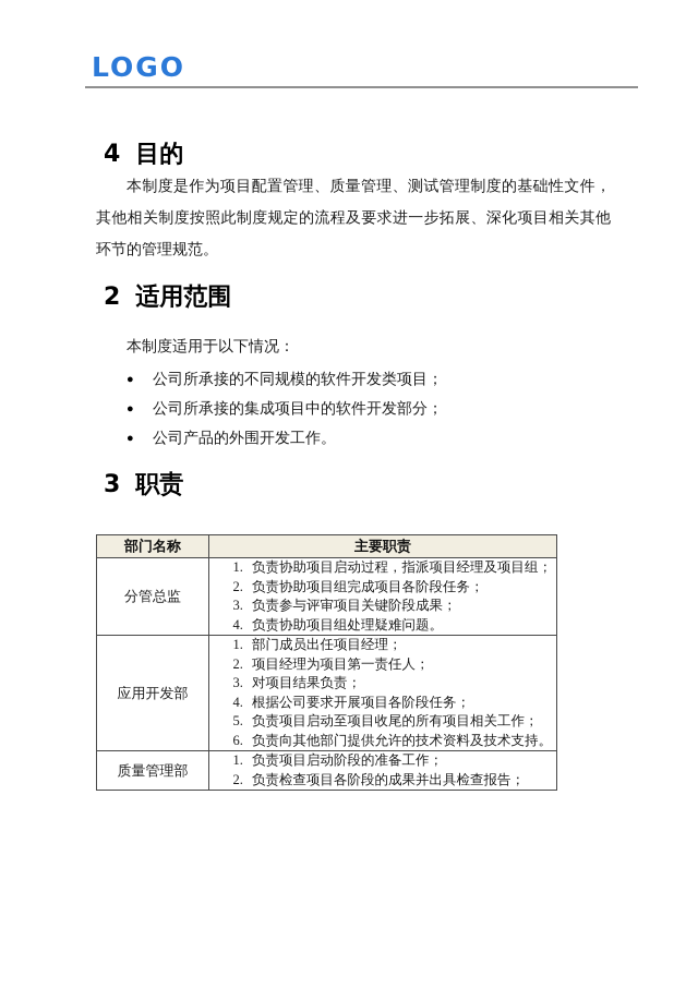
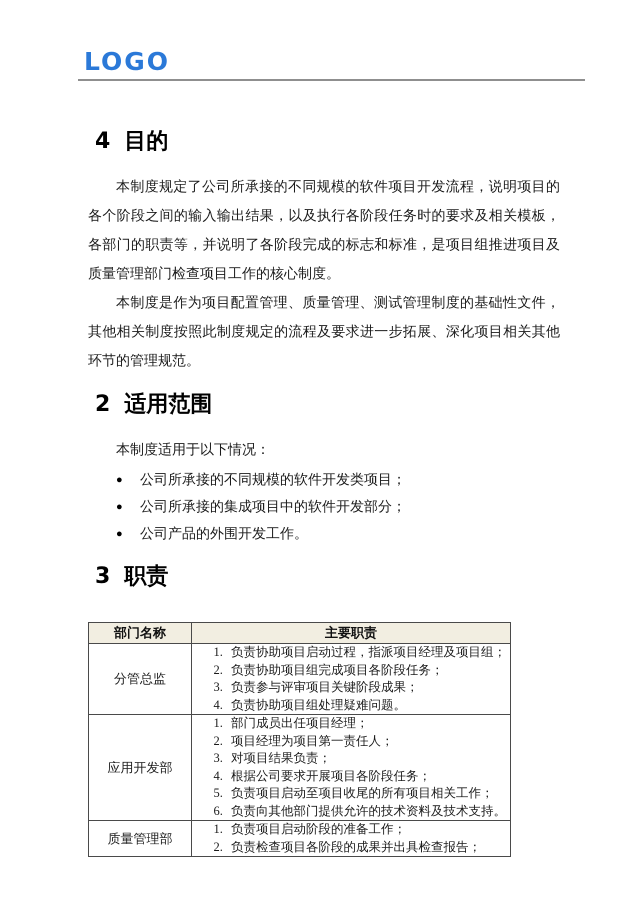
  LOGO
  4 目的
+ 本制度规定了公司所承接的不同规模的软件项目开发流程，说明项目的各个阶段之间的输入输出结果，以及执行各阶段任务时的要求及相关模板，各部门的职责等，并说明了各阶段完成的标志和标准，是项目组推进项目及质量管理部门检查项目工作的核心制度。
  本制度是作为项目配置管理、质量管理、测试管理制度的基础性文件，其他相关制度按照此制度规定的流程及要求进一步拓展、深化项目相关其他环节的管理规范。
  2 适用范围
  本制度适用于以下情况：
  ●
  公司所承接的不同规模的软件开发类项目；
  ●
  公司所承接的集成项目中的软件开发部分；
  ●
  公司产品的外围开发工作。
  3 职责
  部门名称	主要职责
  分管总监	负责协助项目启动过程，指派项目经理及项目组； 负责协助项目组完成项目各阶段任务； 负责参与评审项目关键阶段成果； 负责协助项目组处理疑难问题。
  应用开发部	部门成员出任项目经理； 项目经理为项目第一责任人； 对项目结果负责； 根据公司要求开展项目各阶段任务； 负责项目启动至项目收尾的所有项目相关工作； 负责向其他部门提供允许的技术资料及技术支持。
  质量管理部	负责项目启动阶段的准备工作； 负责检查项目各阶段的成果并出具检查报告；
